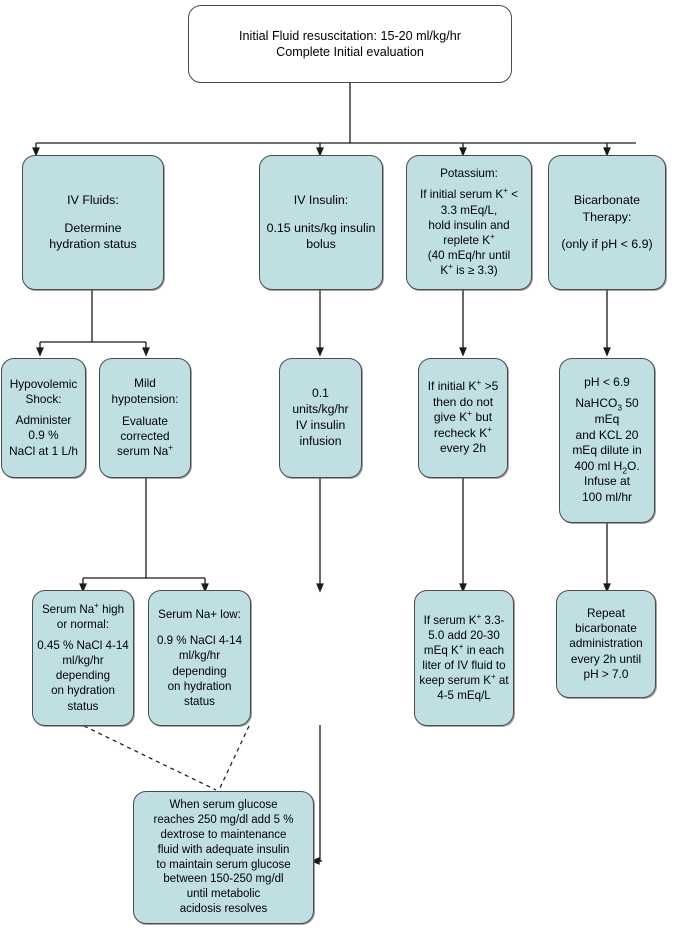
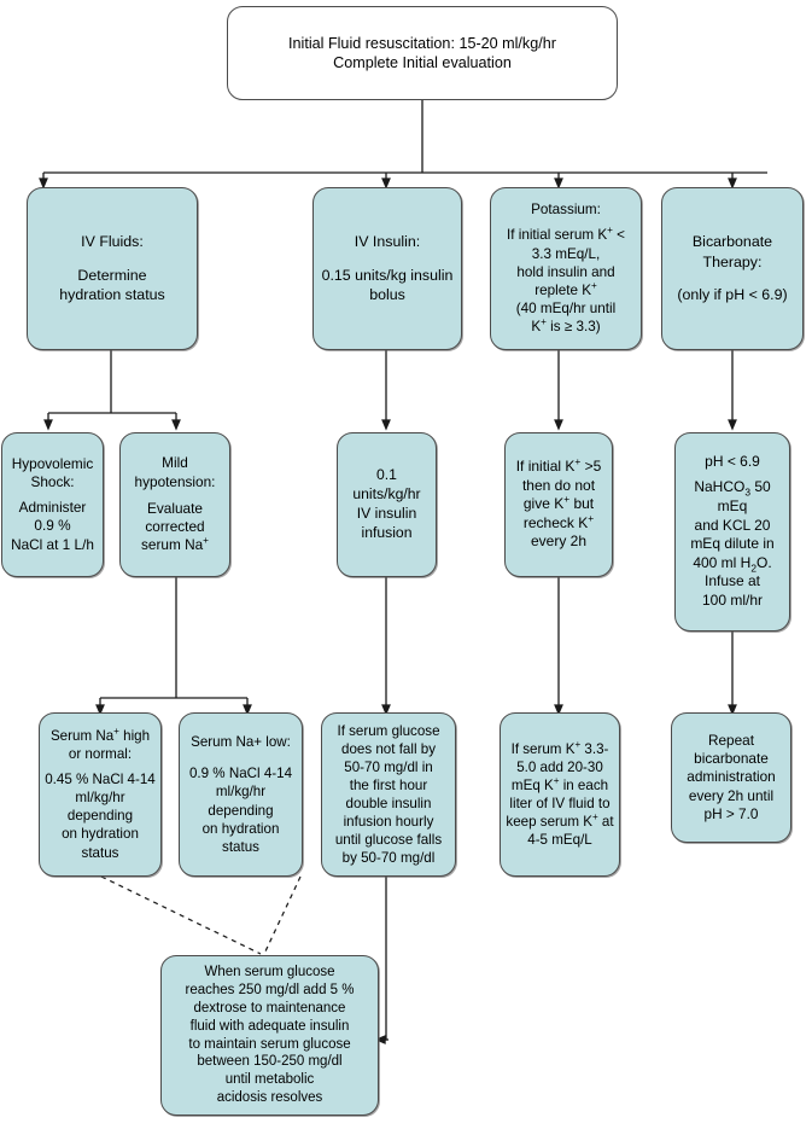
  Initial Fluid resuscitation: 15-20 ml/kg/hr
  Complete Initial evaluation
  IV Fluids:
  Determine
  hydration status
  IV Insulin:
  0.15 units/kg insulin
  bolus
  Potassium:
  If initial serum K+ <
  3.3 mEq/L,
  hold insulin and
  replete K+
  (40 mEq/hr until
  K+ is ≥ 3.3)
  Bicarbonate
  Therapy:
  (only if pH < 6.9)
  Hypovolemic
  Shock:
  Administer
  0.9 %
  NaCl at 1 L/h
  Mild
  hypotension:
  Evaluate
  corrected
  serum Na+
  0.1
  units/kg/hr
  IV insulin
  infusion
  If initial K+ >5
  then do not
  give K+ but
  recheck K+
  every 2h
  pH < 6.9
  NaHCO3 50
  mEq
  and KCL 20
  mEq dilute in
  400 ml H2O.
  Infuse at
  100 ml/hr
  Serum Na+ high
  or normal:
  0.45 % NaCl 4-14
  ml/kg/hr
  depending
  on hydration
  status
  Serum Na+ low:
  0.9 % NaCl 4-14
  ml/kg/hr
  depending
  on hydration
  status
+ If serum glucose
+ does not fall by
+ 50-70 mg/dl in
+ the first hour
+ double insulin
+ infusion hourly
+ until glucose falls
+ by 50-70 mg/dl
  If serum K+ 3.3-
  5.0 add 20-30
  mEq K+ in each
  liter of IV fluid to
  keep serum K+ at
  4-5 mEq/L
  Repeat
  bicarbonate
  administration
  every 2h until
  pH > 7.0
  When serum glucose
  reaches 250 mg/dl add 5 %
  dextrose to maintenance
  fluid with adequate insulin
  to maintain serum glucose
  between 150-250 mg/dl
  until metabolic
  acidosis resolves
